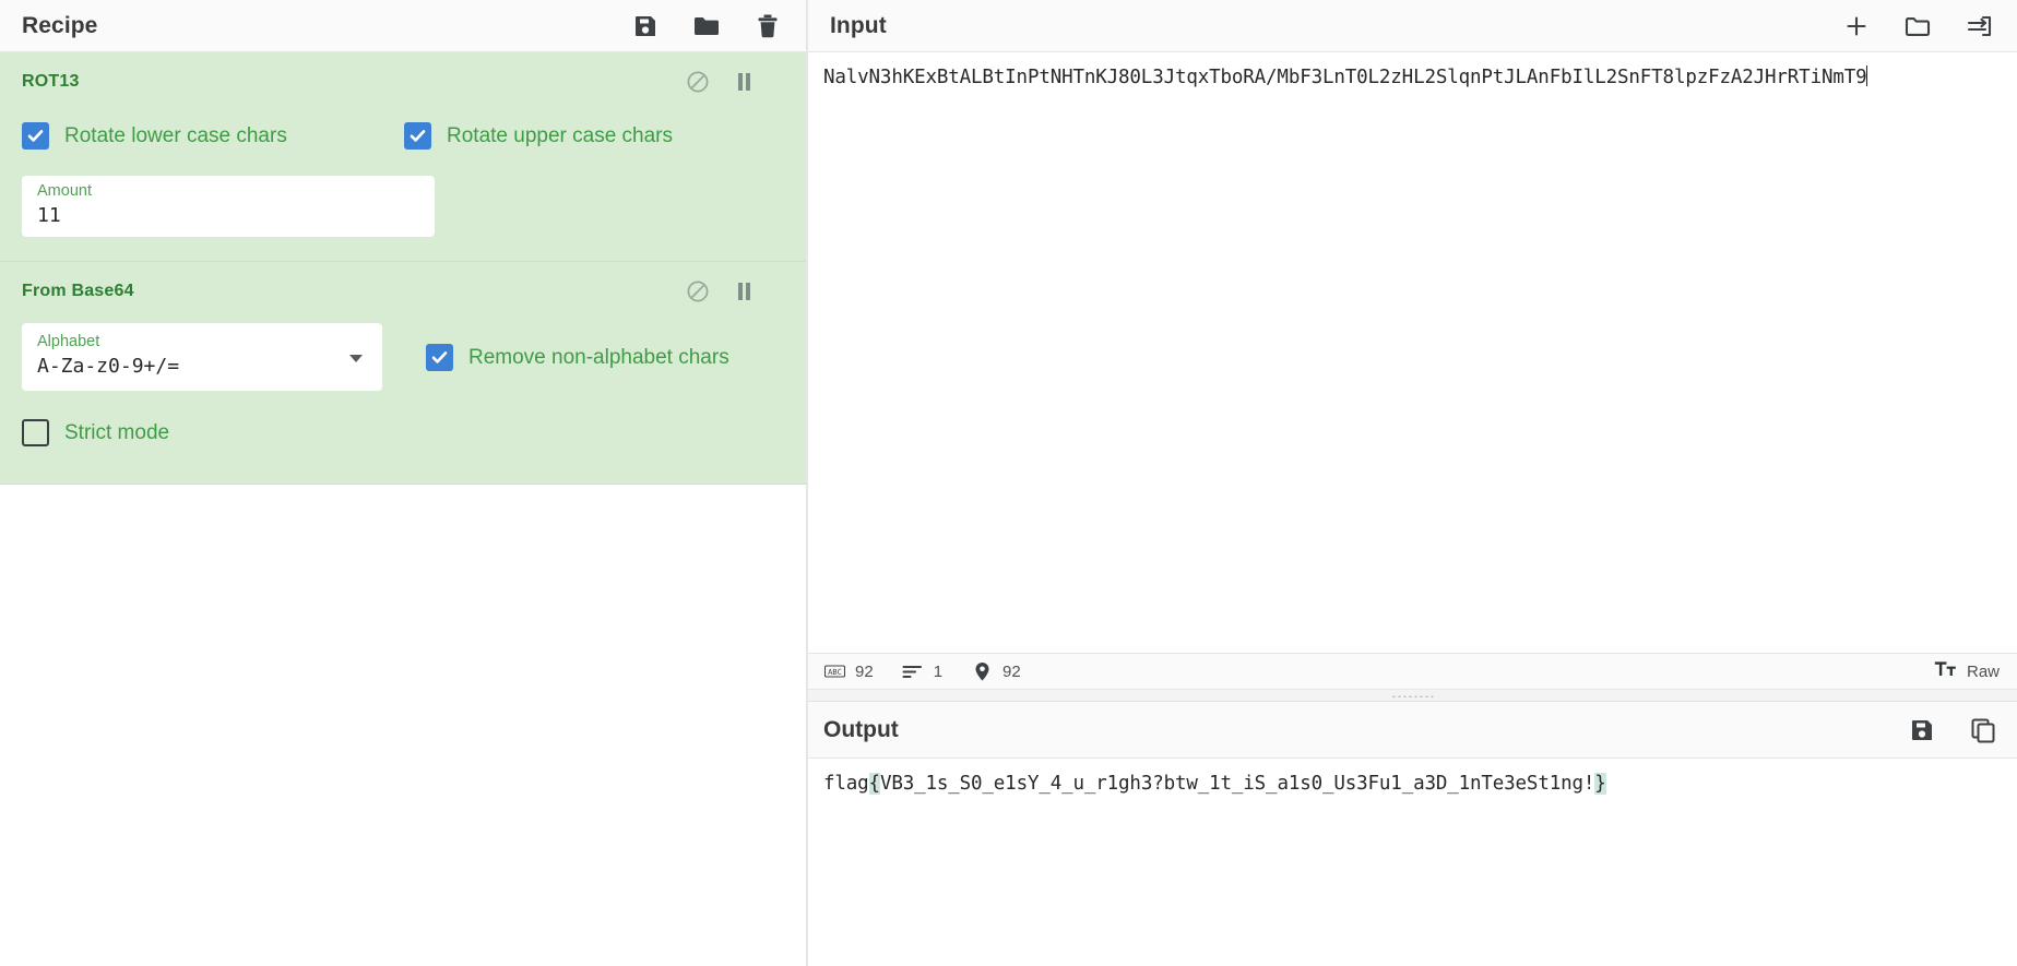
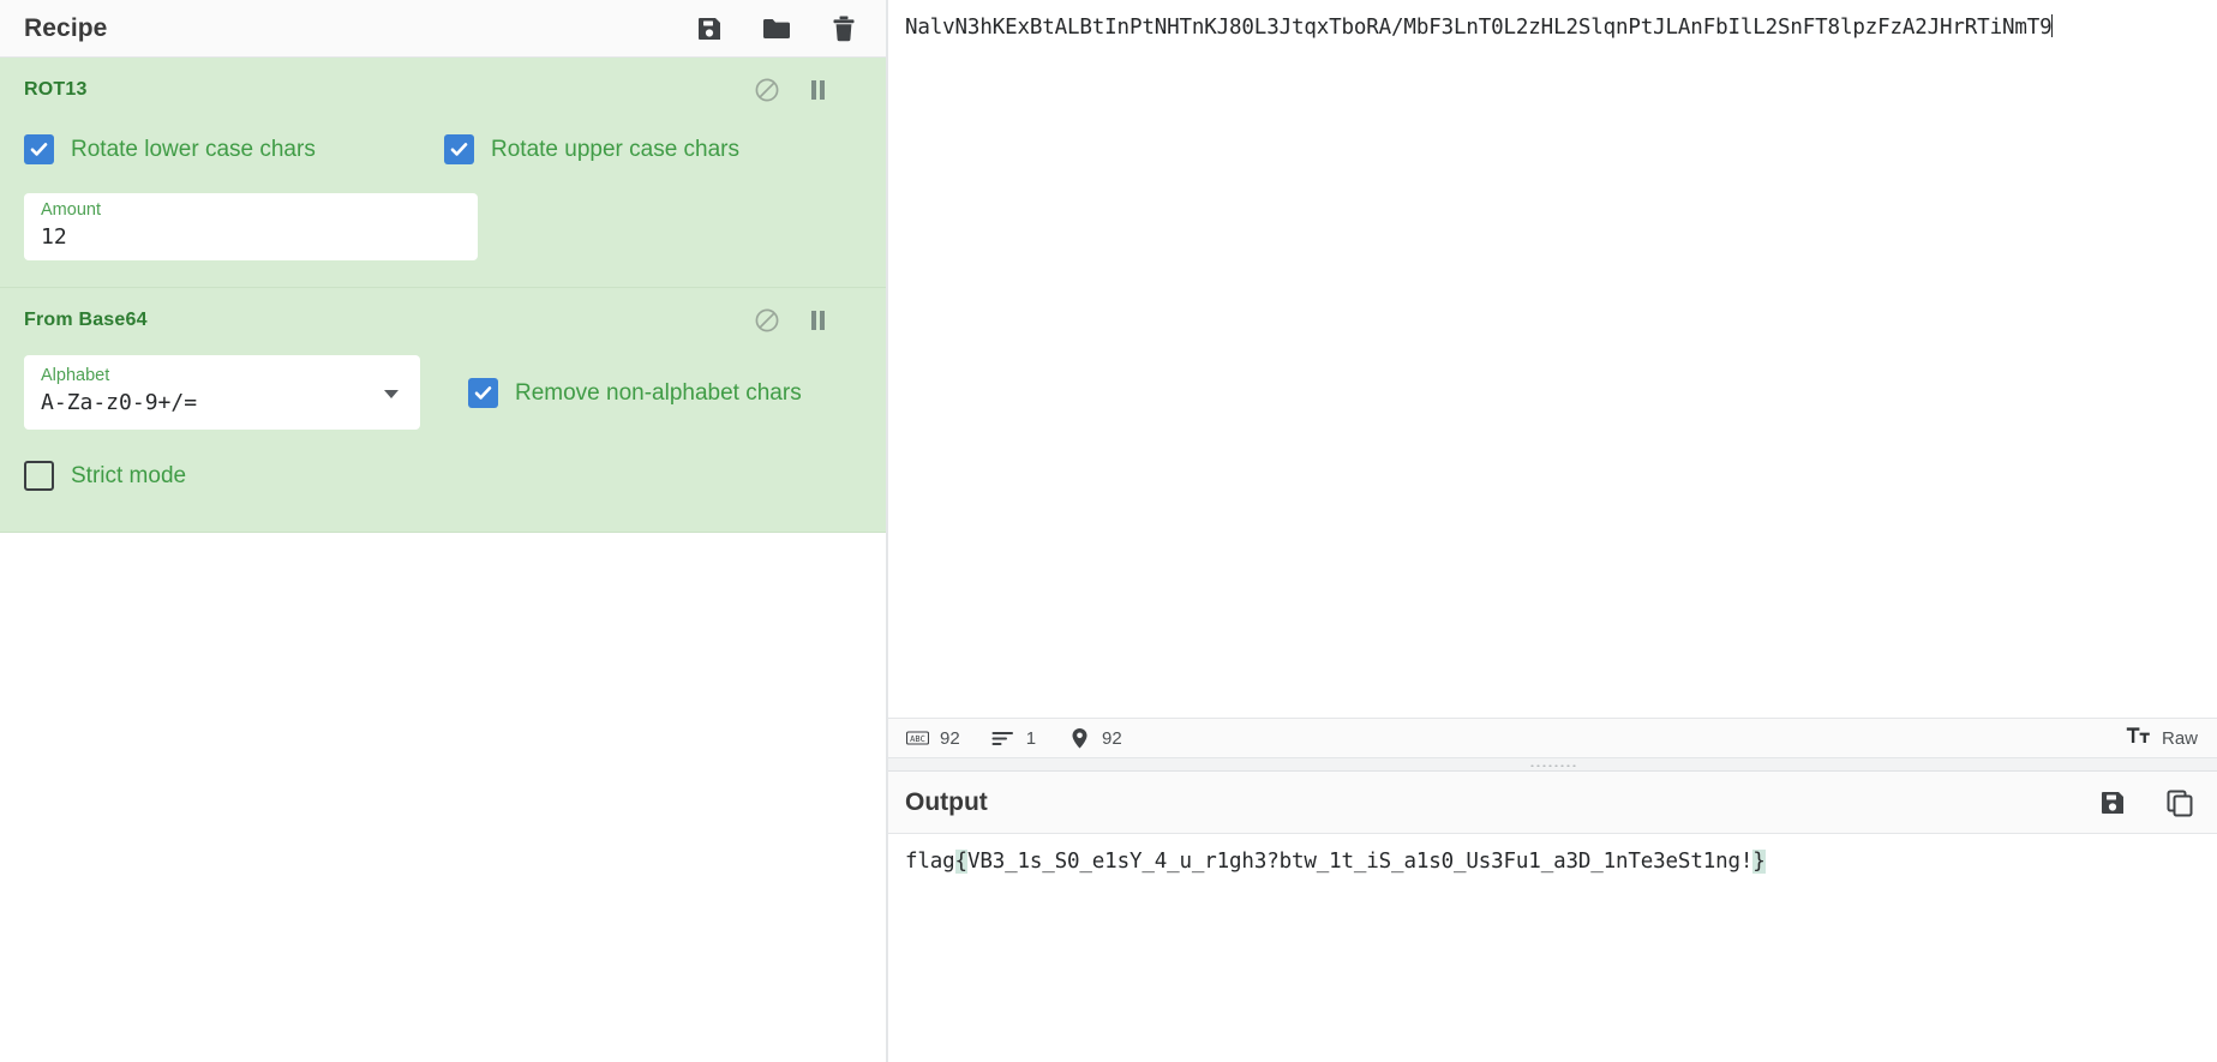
  Recipe
  ROT13
  Rotate lower case chars
  Rotate upper case chars
  Amount
- 11
+ 12
  From Base64
  Alphabet
  A-Za-z0-9+/=
  Remove non-alphabet chars
  Strict mode
- Input
  NalvN3hKExBtALBtInPtNHTnKJ80L3JtqxTboRA/MbF3LnT0L2zHL2SlqnPtJLAnFbIlL2SnFT8lpzFzA2JHrRTiNmT9
  ABC
  92
  1
  92
  Raw
  Output
  flag{VB3_1s_S0_e1sY_4_u_r1gh3?btw_1t_iS_a1s0_Us3Fu1_a3D_1nTe3eSt1ng!}
